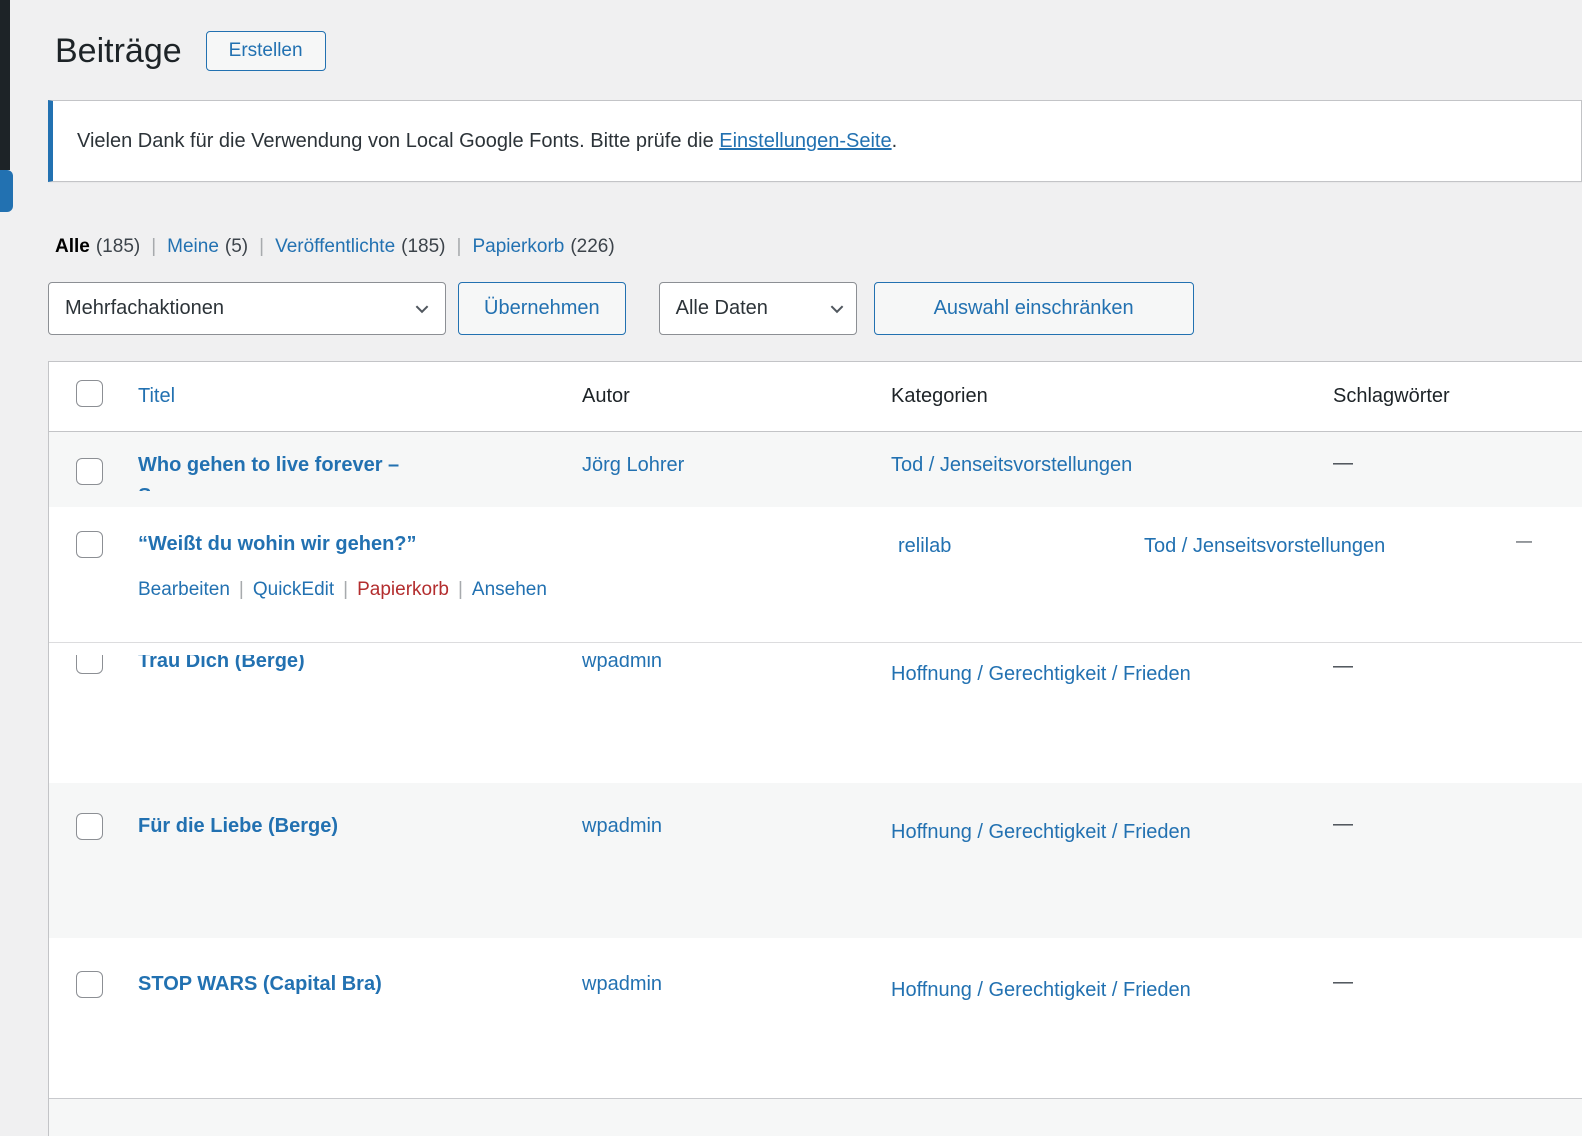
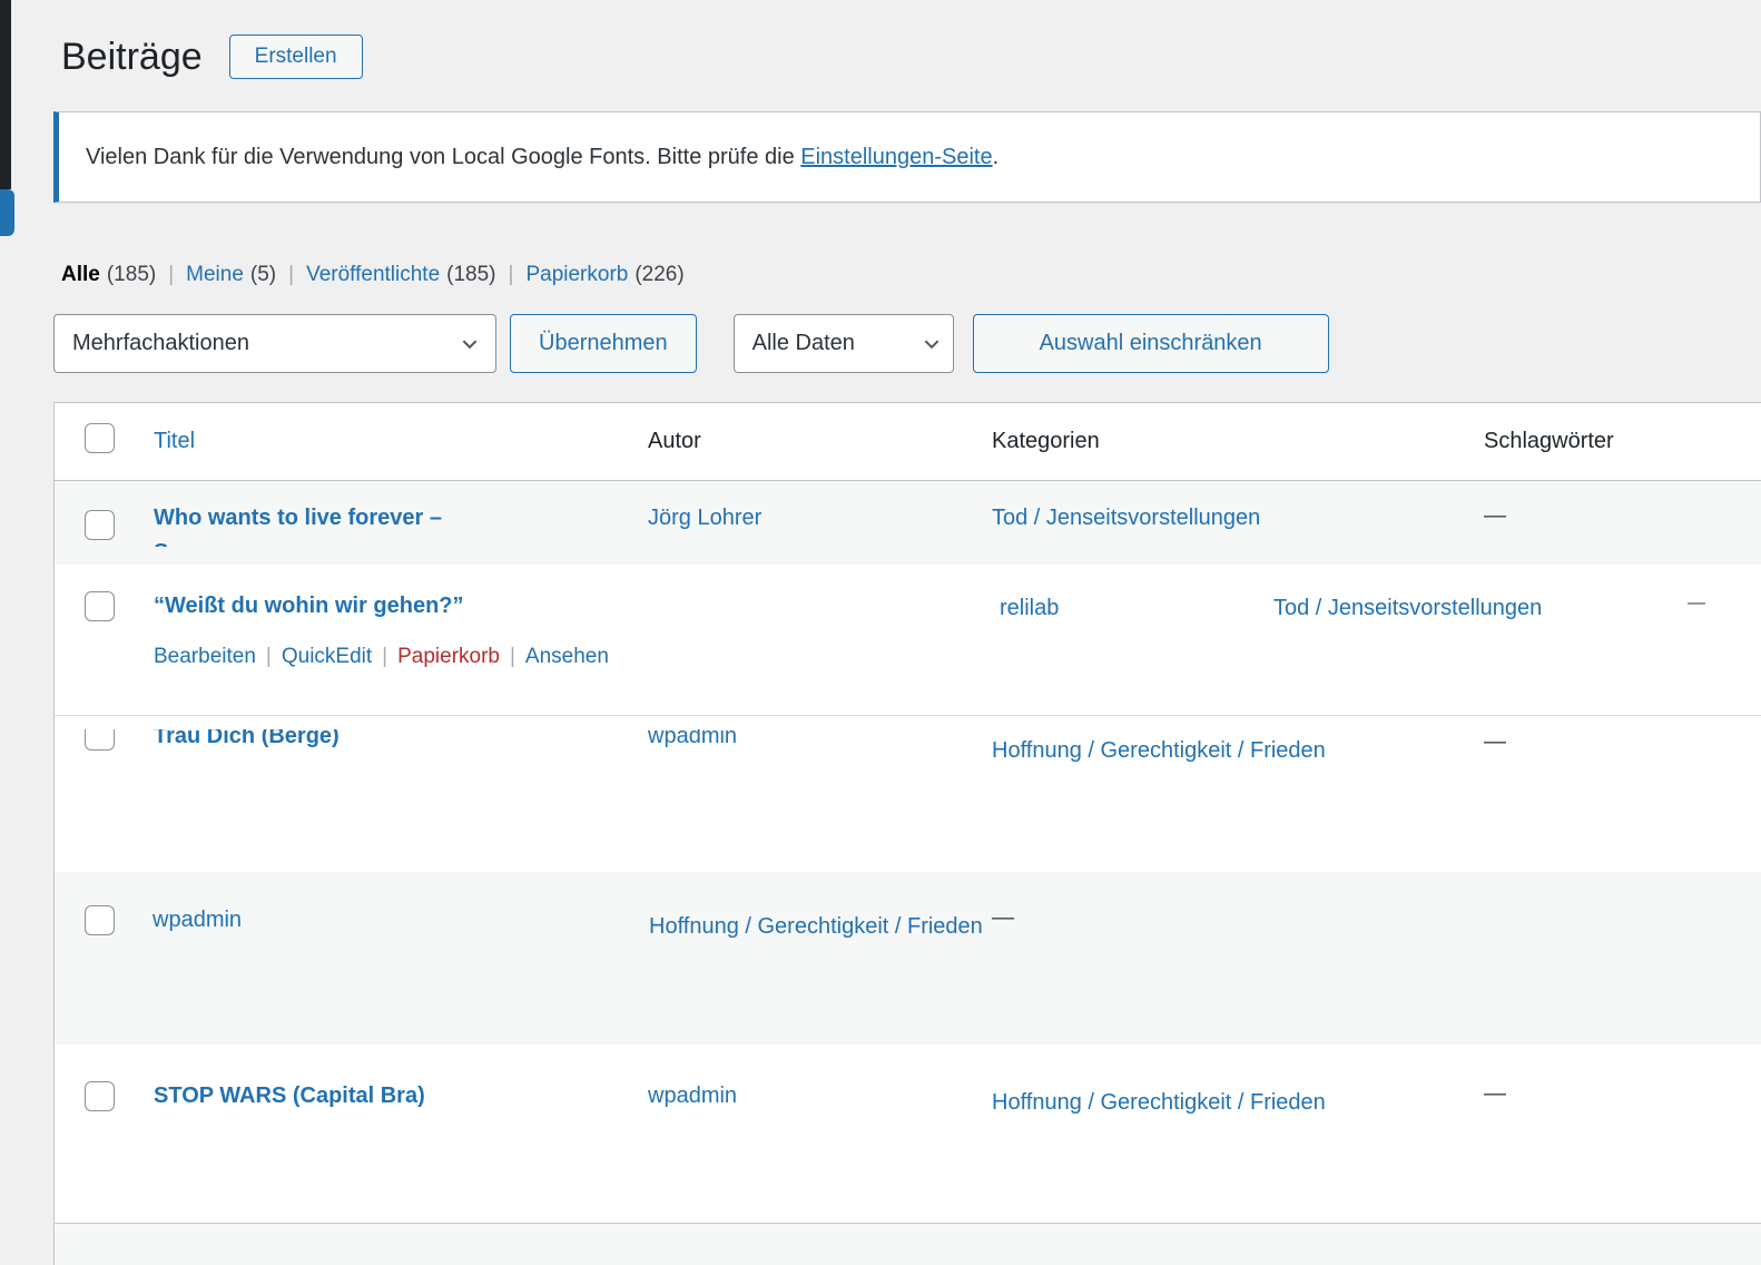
  Beiträge
  Erstellen
  Vielen Dank für die Verwendung von Local Google Fonts. Bitte prüfe die Einstellungen-Seite.
  Alle (185)
  |
  Meine (5)
  |
  Veröffentlichte (185)
  |
  Papierkorb (226)
  Mehrfachaktionen
  Übernehmen
  Alle Daten
  Auswahl einschränken
  Titel
  Autor
  Kategorien
  Schlagwörter
- Who gehen to live forever –
+ Who wants to live forever –
  Jörg Lohrer
  Tod / Jenseitsvorstellungen
  —
  “Weißt du wohin wir gehen?”
  Bearbeiten | QuickEdit | Papierkorb | Ansehen
  relilab
  Tod / Jenseitsvorstellungen
  —
  Trau Dich (Berge)
  wpadmin
  Hoffnung / Gerechtigkeit / Frieden
  —
- Für die Liebe (Berge)
  wpadmin
  Hoffnung / Gerechtigkeit / Frieden
  —
  STOP WARS (Capital Bra)
  wpadmin
  Hoffnung / Gerechtigkeit / Frieden
  —
